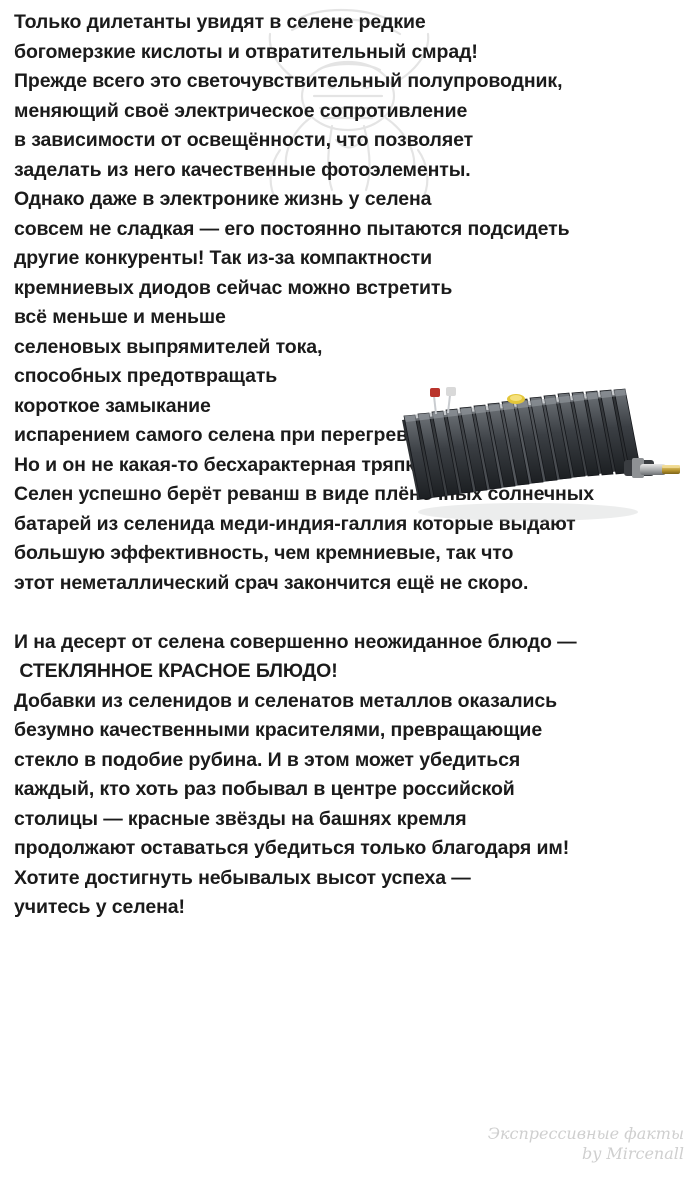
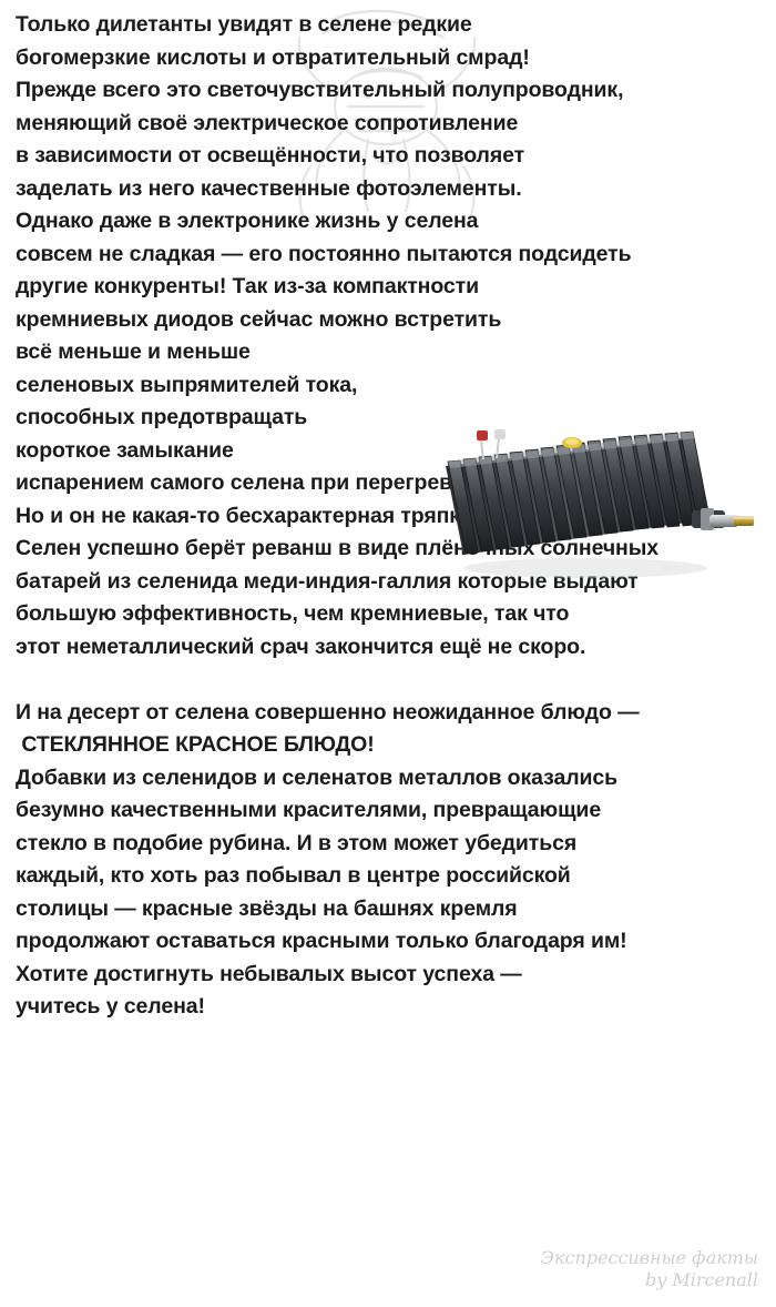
  Только дилетанты увидят в селене редкие
  богомерзкие кислоты и отвратительный смрад!
  Прежде всего это светочувствительный полупроводник,
  меняющий своё электрическое сопротивление
  в зависимости от освещённости, что позволяет
  заделать из него качественные фотоэлементы.
  Однако даже в электронике жизнь у селена
  совсем не сладкая — его постоянно пытаются подсидеть
  другие конкуренты! Так из-за компактности
  кремниевых диодов сейчас можно встретить
  всё меньше и меньше
  селеновых выпрямителей тока,
  способных предотвращать
  короткое замыкание
  испарением самого селена при перегрев
  Но и он не какая-то бесхарактерная тряпк
  Селен успешно берёт реванш в виде плёных солнечных
  батарей из селенида меди-индия-галлия которые выдают
  большую эффективность, чем кремниевые, так что
  этот неметаллический срач закончится ещё не скоро.
  И на десерт от селена совершенно неожиданное блюдо —
  СТЕКЛЯННОЕ КРАСНОЕ БЛЮДО!
  Добавки из селенидов и селенатов металлов оказались
  безумно качественными красителями, превращающие
  стекло в подобие рубина. И в этом может убедиться
  каждый, кто хоть раз побывал в центре российской
  столицы — красные звёзды на башнях кремля
- продолжают оставаться убедиться только благодаря им!
+ продолжают оставаться красными только благодаря им!
  Хотите достигнуть небывалых высот успеха —
  учитесь у селена!
  Экспрессивные факты
  by Mircenall
